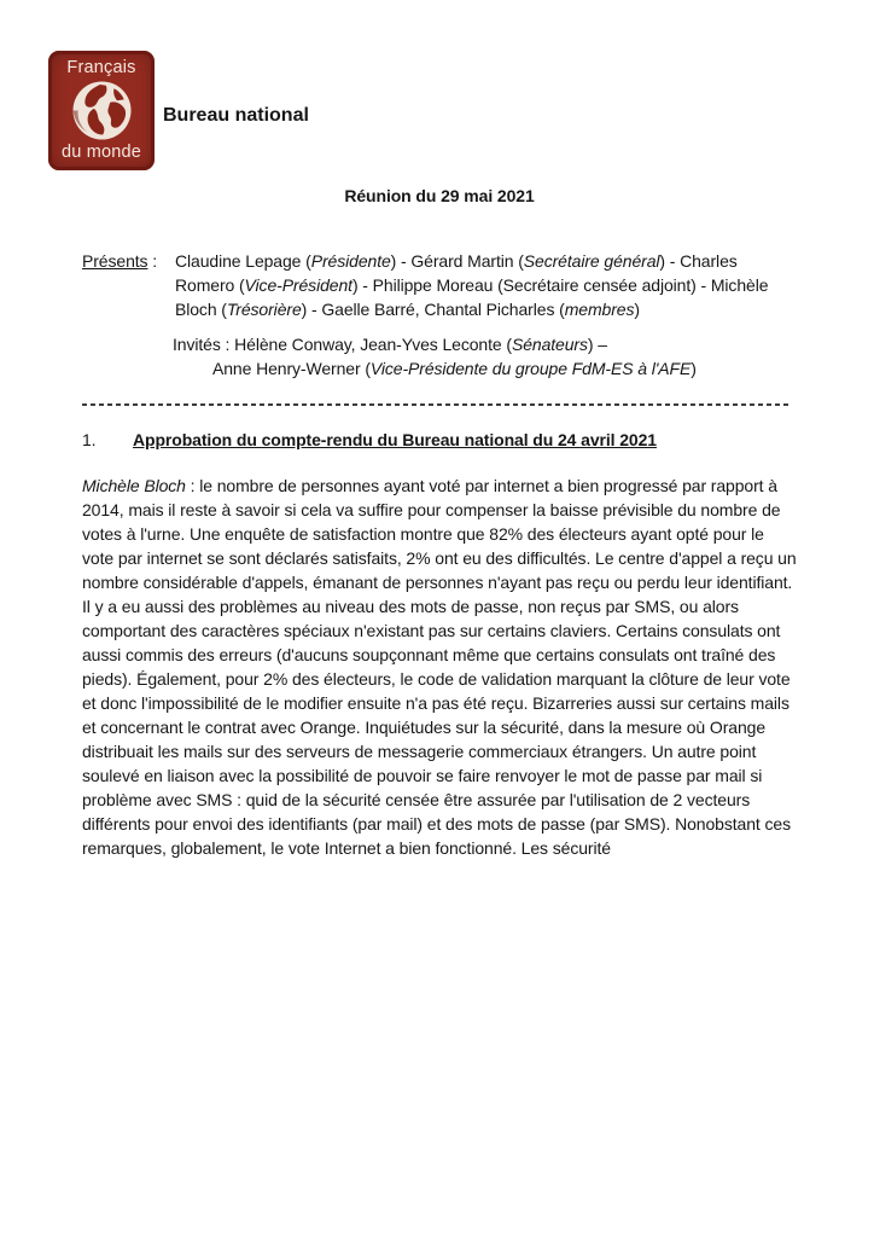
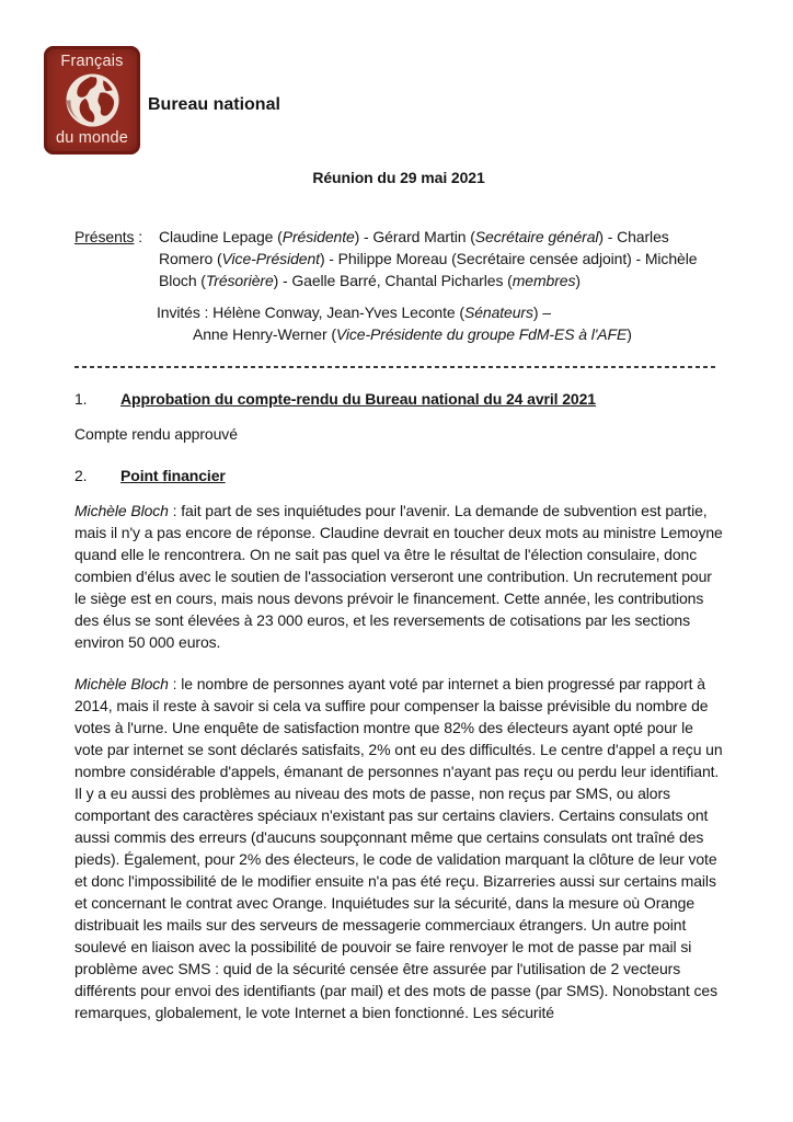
  Français
  du monde
  Bureau national
  Réunion du 29 mai 2021
  Présents :
  Claudine Lepage (Présidente) - Gérard Martin (Secrétaire général) - Charles Romero (Vice-Président) - Philippe Moreau (Secrétaire censée adjoint) - Michèle Bloch (Trésorière) - Gaelle Barré, Chantal Picharles (membres)
  Invités : Hélène Conway, Jean-Yves Leconte (Sénateurs) –
  Anne Henry-Werner (Vice-Présidente du groupe FdM-ES à l'AFE)
  1.
  Approbation du compte-rendu du Bureau national du 24 avril 2021
+ Compte rendu approuvé
+ 2.
+ Point financier
+ Michèle Bloch : fait part de ses inquiétudes pour l'avenir. La demande de subvention est partie, mais il n'y a pas encore de réponse. Claudine devrait en toucher deux mots au ministre Lemoyne quand elle le rencontrera. On ne sait pas quel va être le résultat de l'élection consulaire, donc combien d'élus avec le soutien de l'association verseront une contribution. Un recrutement pour le siège est en cours, mais nous devons prévoir le financement. Cette année, les contributions des élus se sont élevées à 23 000 euros, et les reversements de cotisations par les sections environ 50 000 euros.
  Michèle Bloch : le nombre de personnes ayant voté par internet a bien progressé par rapport à 2014, mais il reste à savoir si cela va suffire pour compenser la baisse prévisible du nombre de votes à l'urne. Une enquête de satisfaction montre que 82% des électeurs ayant opté pour le vote par internet se sont déclarés satisfaits, 2% ont eu des difficultés. Le centre d'appel a reçu un nombre considérable d'appels, émanant de personnes n'ayant pas reçu ou perdu leur identifiant. Il y a eu aussi des problèmes au niveau des mots de passe, non reçus par SMS, ou alors comportant des caractères spéciaux n'existant pas sur certains claviers. Certains consulats ont aussi commis des erreurs (d'aucuns soupçonnant même que certains consulats ont traîné des pieds). Également, pour 2% des électeurs, le code de validation marquant la clôture de leur vote et donc l'impossibilité de le modifier ensuite n'a pas été reçu. Bizarreries aussi sur certains mails et concernant le contrat avec Orange. Inquiétudes sur la sécurité, dans la mesure où Orange distribuait les mails sur des serveurs de messagerie commerciaux étrangers. Un autre point soulevé en liaison avec la possibilité de pouvoir se faire renvoyer le mot de passe par mail si problème avec SMS : quid de la sécurité censée être assurée par l'utilisation de 2 vecteurs différents pour envoi des identifiants (par mail) et des mots de passe (par SMS). Nonobstant ces remarques, globalement, le vote Internet a bien fonctionné. Les sécurité
